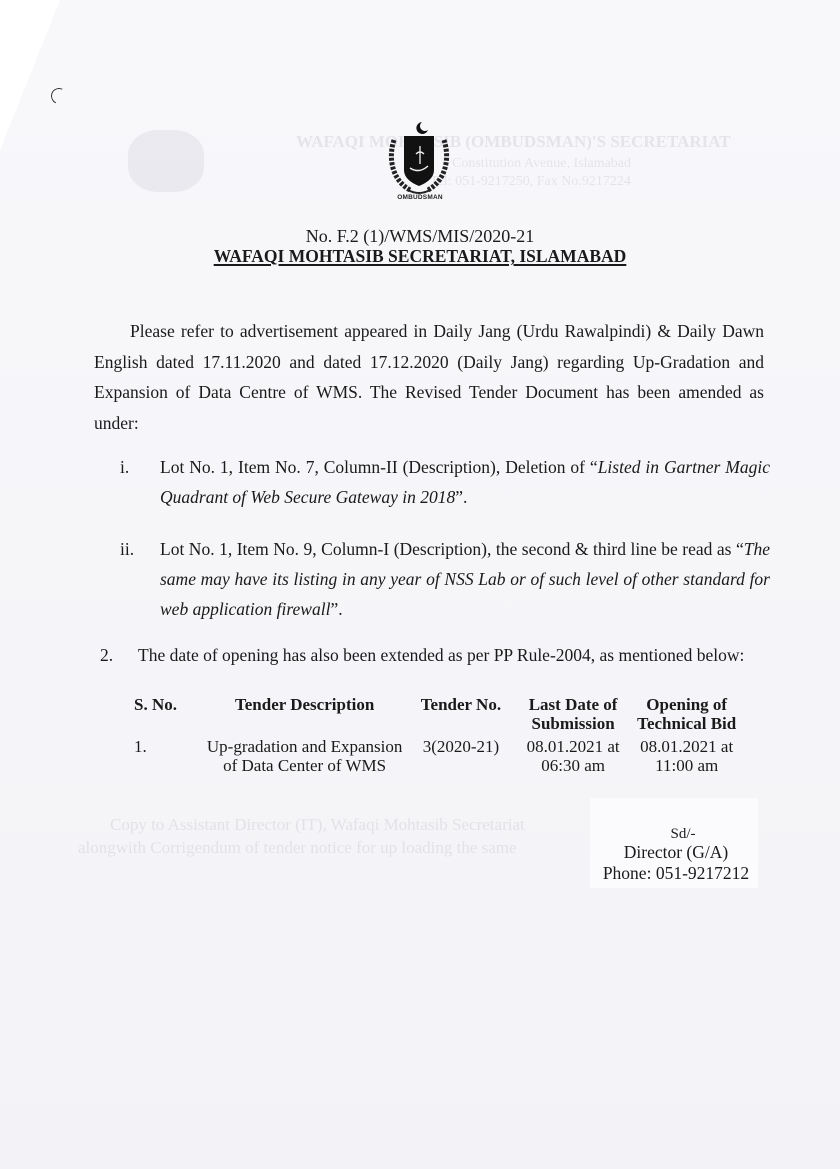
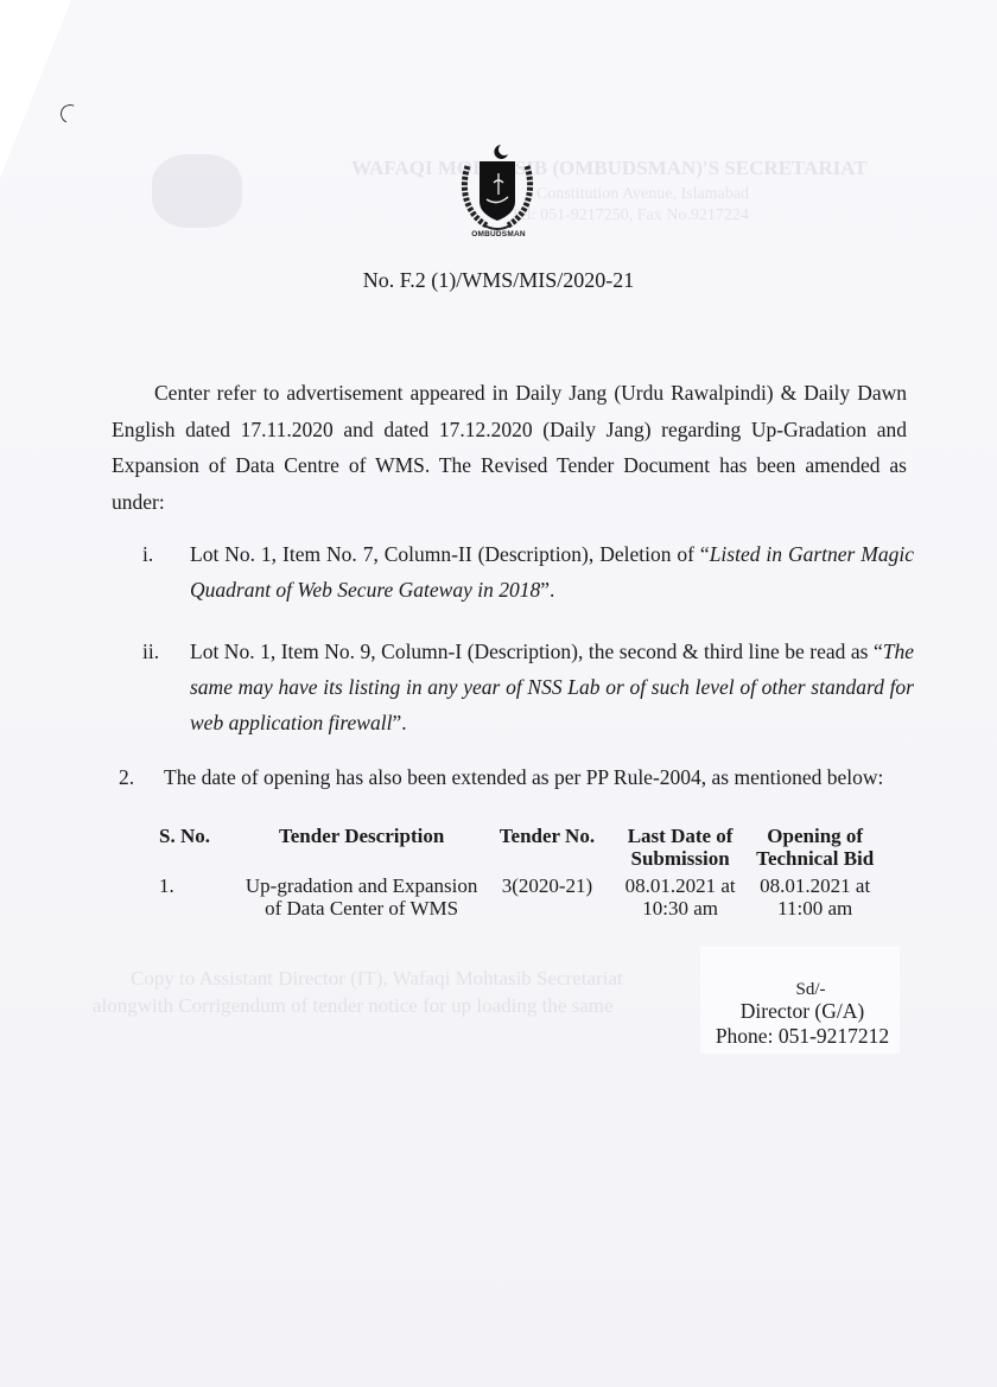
  WAFAQI MSB (OMBUDSMAN)'S SECRETARIAT
  Tl: 051-9217250, Fax No.9217224
  No. F.2 (1)/WMS/MIS/2020-21
- WAFAQI MOHTASIB SECRETARIAT, ISLAMABAD
- Please refer to advertisement appeared in Daily Jang (Urdu Rawalpindi) & Daily Dawn English dated 17.11.2020 and dated 17.12.2020 (Daily Jang) regarding Up-Gradation and Expansion of Data Centre of WMS. The Revised Tender Document has been amended as under:
+ Center refer to advertisement appeared in Daily Jang (Urdu Rawalpindi) & Daily Dawn English dated 17.11.2020 and dated 17.12.2020 (Daily Jang) regarding Up-Gradation and Expansion of Data Centre of WMS. The Revised Tender Document has been amended as under:
  i.
  Lot No. 1, Item No. 7, Column-II (Description), Deletion of “Listed in Gartner Magic Quadrant of Web Secure Gateway in 2018”.
  ii.
  Lot No. 1, Item No. 9, Column-I (Description), the second & third line be read as “The same may have its listing in any year of NSS Lab or of such level of other standard for web application firewall”.
  2.
  The date of opening has also been extended as per PP Rule-2004, as mentioned below:
  S. No.	Tender Description	Tender No.	Last Date of Submission	Opening of Technical Bid
- 1.	Up-gradation and Expansion of Data Center of WMS	3(2020-21)	08.01.2021 at 06:30 am	08.01.2021 at 11:00 am
+ 1.	Up-gradation and Expansion of Data Center of WMS	3(2020-21)	08.01.2021 at 10:30 am	08.01.2021 at 11:00 am
  Sd/-
  Director (G/A)
  Phone: 051-9217212
